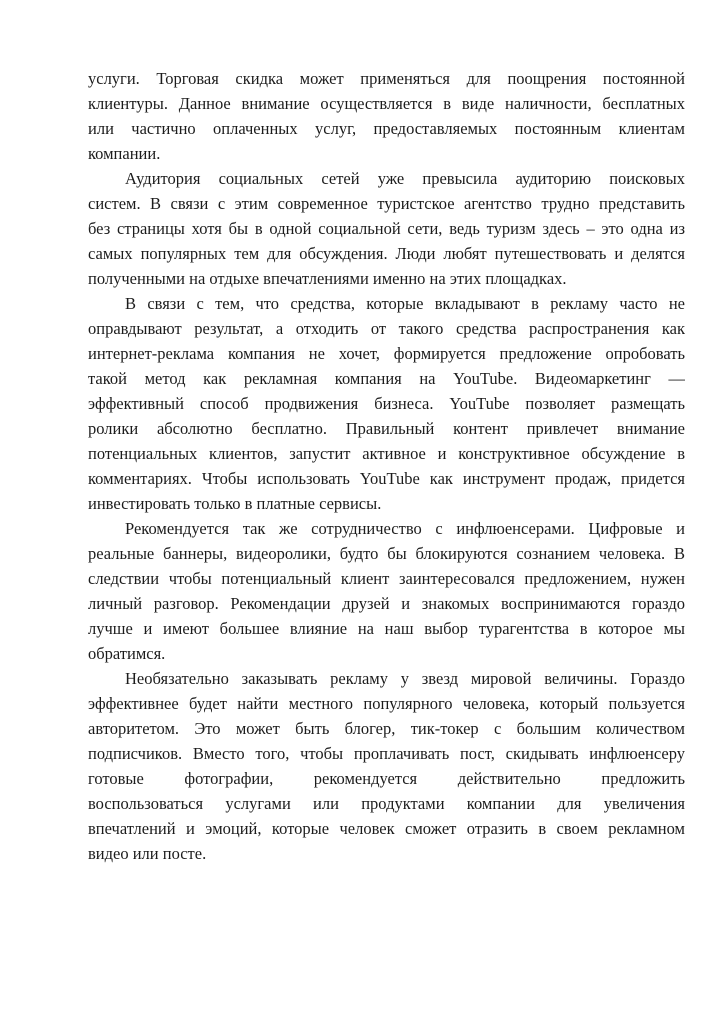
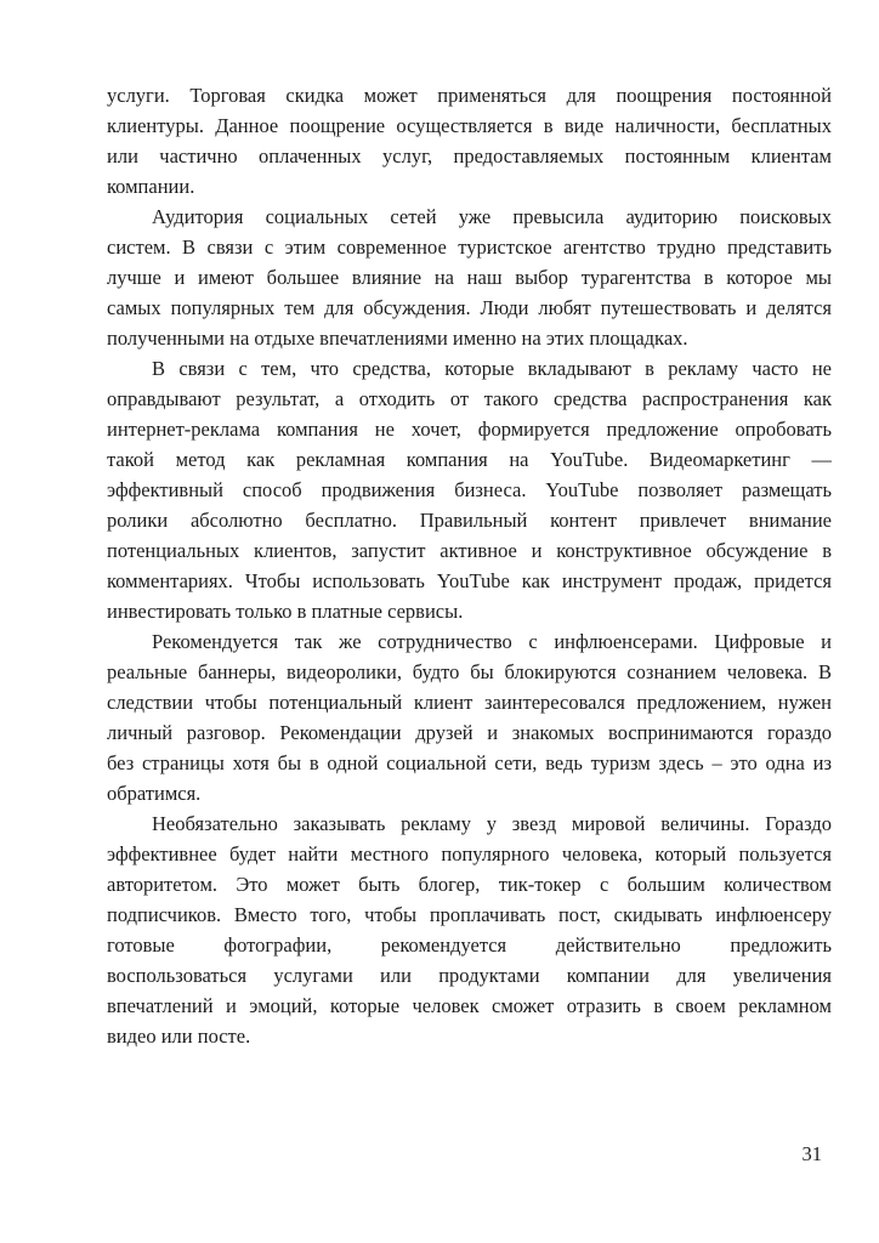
  услуги. Торговая скидка может применяться для поощрения постоянной
- клиентуры. Данное внимание осуществляется в виде наличности, бесплатных
+ клиентуры. Данное поощрение осуществляется в виде наличности, бесплатных
  или частично оплаченных услуг, предоставляемых постоянным клиентам
  компании.
  Аудитория социальных сетей уже превысила аудиторию поисковых
  систем. В связи с этим современное туристское агентство трудно представить
- без страницы хотя бы в одной социальной сети, ведь туризм здесь – это одна из
+ лучше и имеют большее влияние на наш выбор турагентства в которое мы
  самых популярных тем для обсуждения. Люди любят путешествовать и делятся
  полученными на отдыхе впечатлениями именно на этих площадках.
  В связи с тем, что средства, которые вкладывают в рекламу часто не
  оправдывают результат, а отходить от такого средства распространения как
  интернет-реклама компания не хочет, формируется предложение опробовать
  такой метод как рекламная компания на YouTube. Видеомаркетинг —
  эффективный способ продвижения бизнеса. YouTube позволяет размещать
  ролики абсолютно бесплатно. Правильный контент привлечет внимание
  потенциальных клиентов, запустит активное и конструктивное обсуждение в
  комментариях. Чтобы использовать YouTube как инструмент продаж, придется
  инвестировать только в платные сервисы.
  Рекомендуется так же сотрудничество с инфлюенсерами. Цифровые и
  реальные баннеры, видеоролики, будто бы блокируются сознанием человека. В
  следствии чтобы потенциальный клиент заинтересовался предложением, нужен
  личный разговор. Рекомендации друзей и знакомых воспринимаются гораздо
- лучше и имеют большее влияние на наш выбор турагентства в которое мы
+ без страницы хотя бы в одной социальной сети, ведь туризм здесь – это одна из
  обратимся.
  Необязательно заказывать рекламу у звезд мировой величины. Гораздо
  эффективнее будет найти местного популярного человека, который пользуется
  авторитетом. Это может быть блогер, тик-токер с большим количеством
  подписчиков. Вместо того, чтобы проплачивать пост, скидывать инфлюенсеру
  готовые фотографии, рекомендуется действительно предложить
  воспользоваться услугами или продуктами компании для увеличения
  впечатлений и эмоций, которые человек сможет отразить в своем рекламном
  видео или посте.
+ 31
